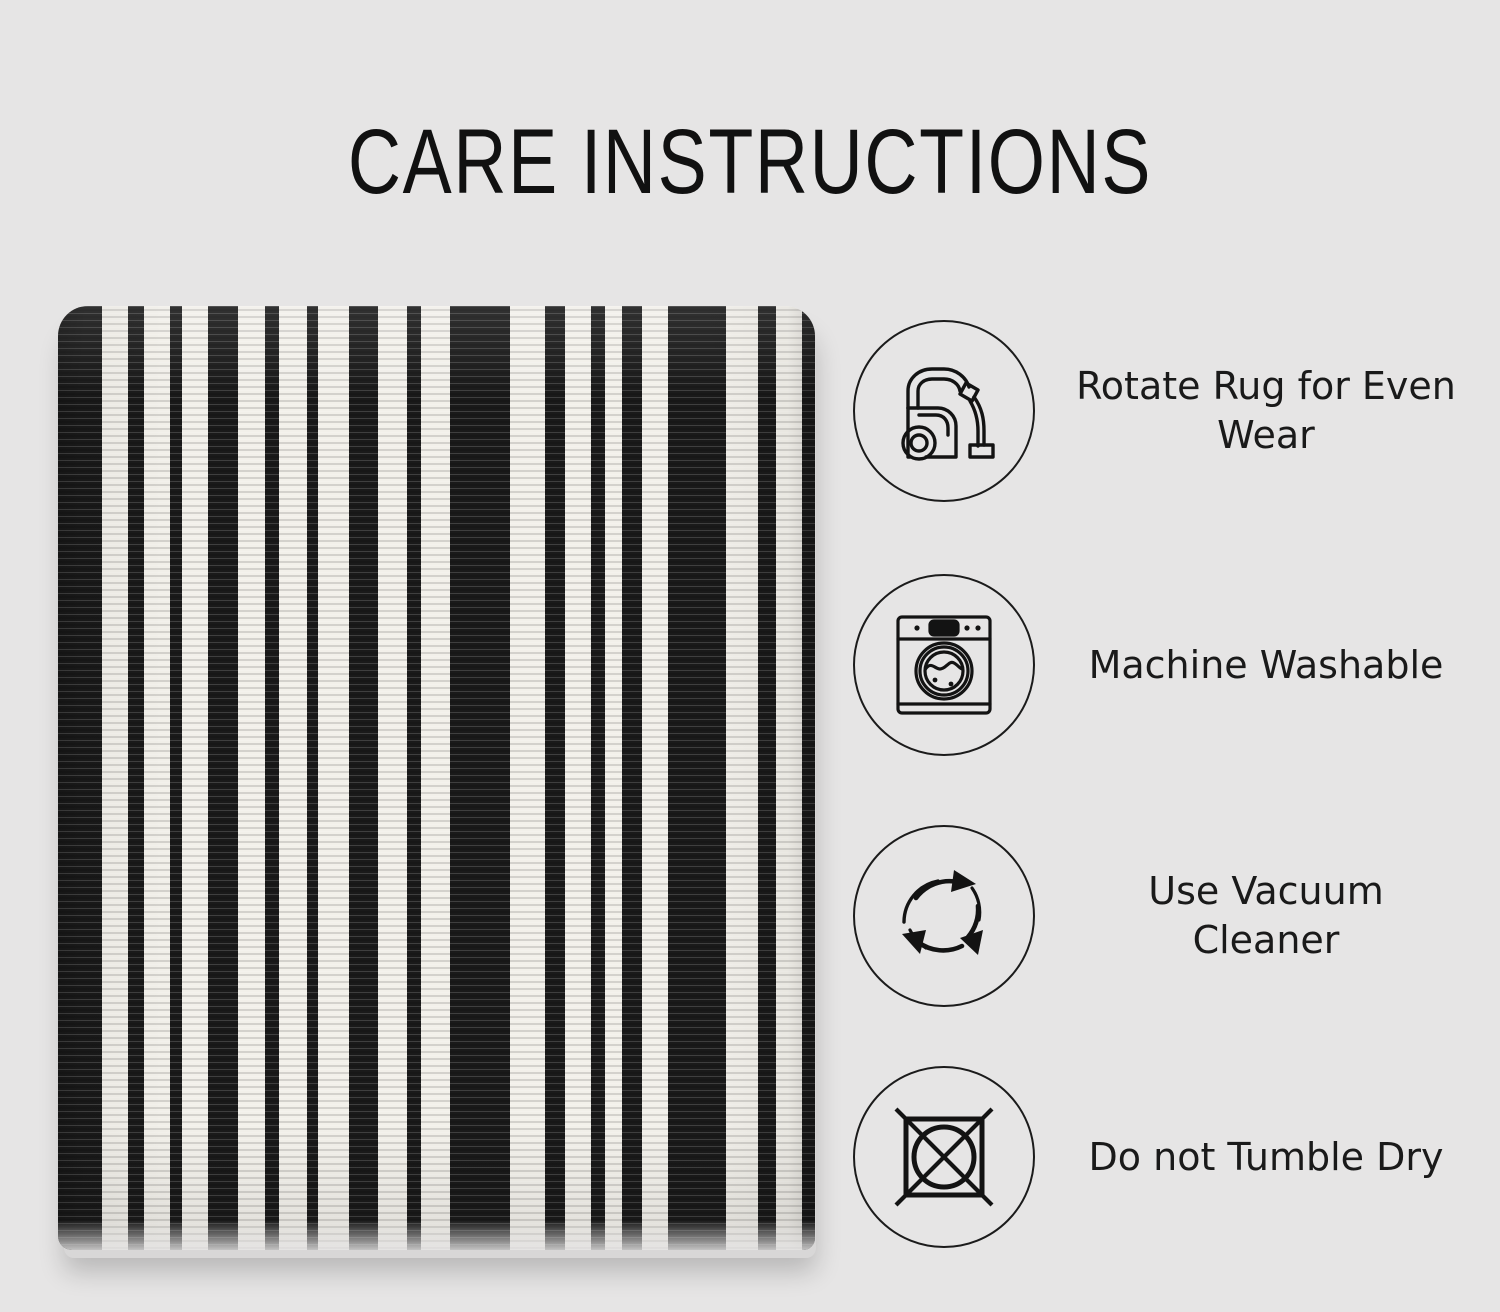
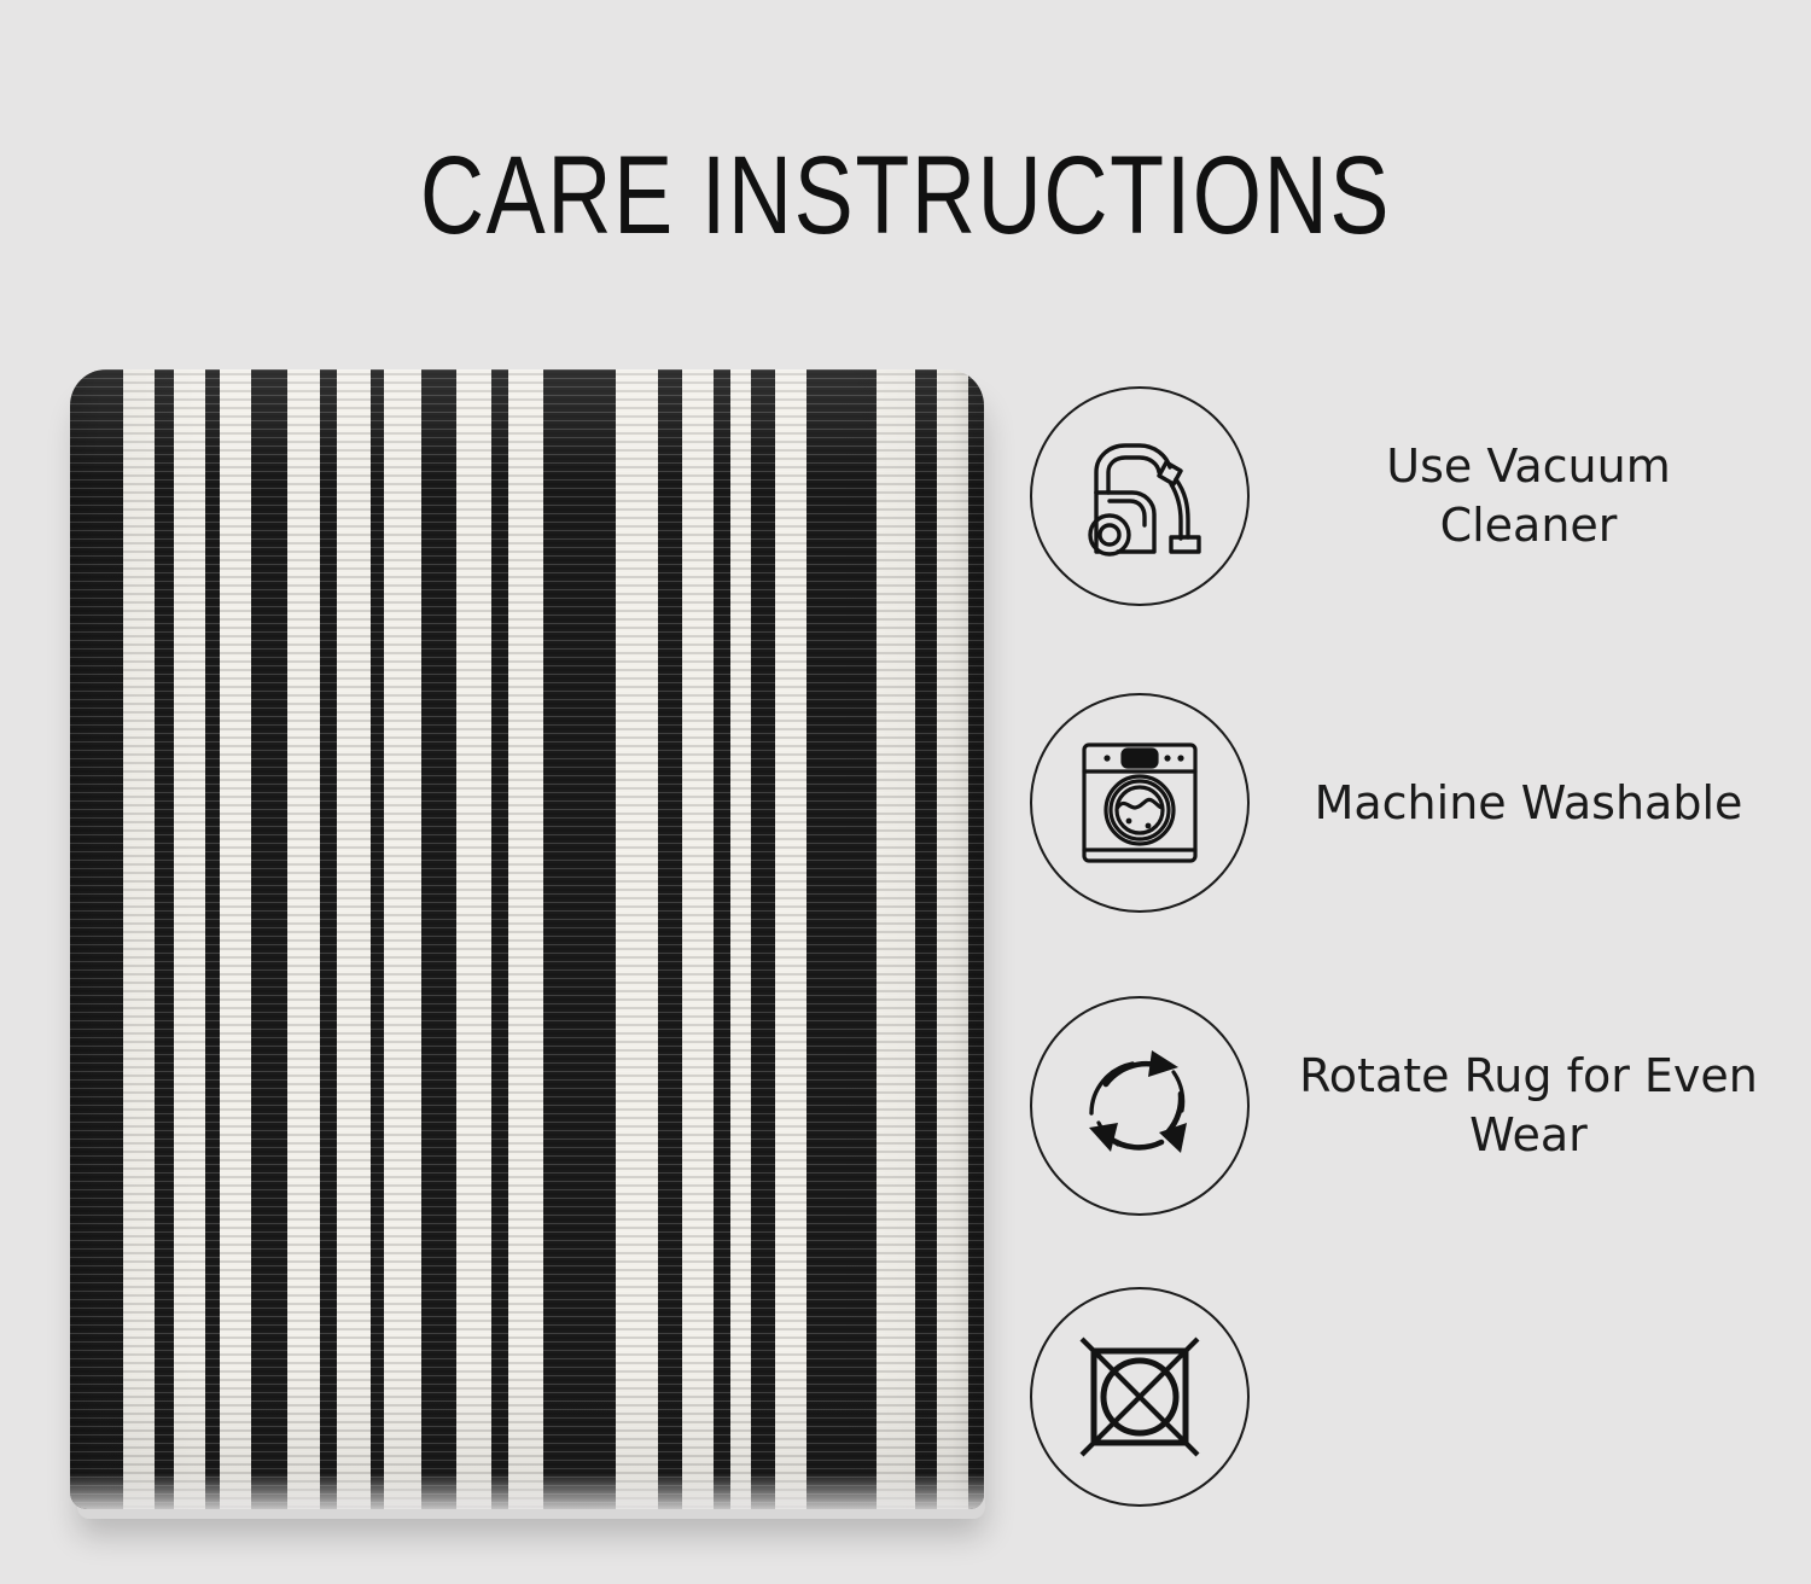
  CARE INSTRUCTIONS
- Rotate Rug for Even Wear
+ Use Vacuum Cleaner
  Machine Washable
- Use Vacuum Cleaner
+ Rotate Rug for Even Wear
- Do not Tumble Dry
